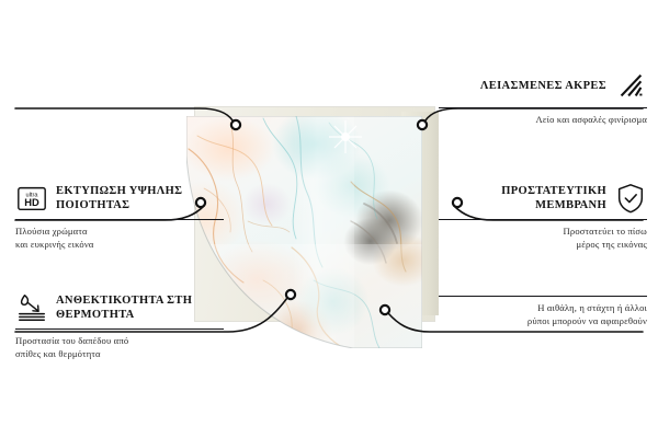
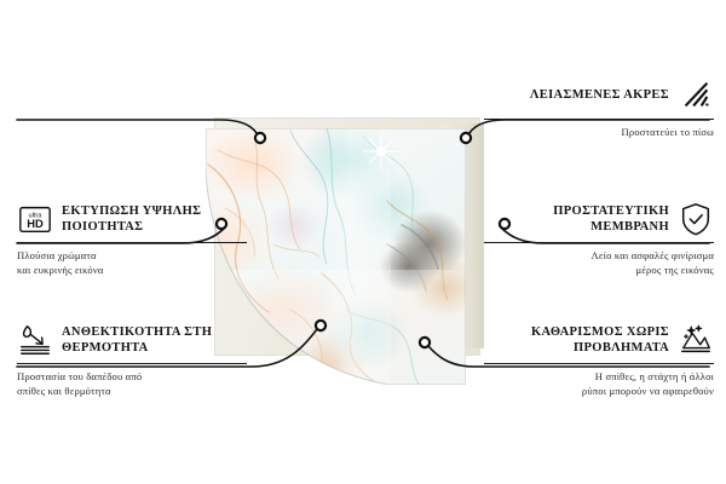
  HD
  ΕΚΤΥΠΩΣΗ ΥΨΗΛΗΣ ΠΟΙΟΤΗΤΑΣ
  Πλούσια χρώματα
  και ευκρινής εικόνα
  ΑΝΘΕΚΤΙΚΟΤΗΤΑ ΣΤΗ ΘΕΡΜΟΤΗΤΑ
  Προστασία του δαπέδου από
  σπίθες και θερμότητα
  ΛΕΙΑΣΜΕΝΕΣ ΑΚΡΕΣ
- Λείο και ασφαλές φινίρισμα
+ Προστατεύει το πίσω
  ΠΡΟΣΤΑΤΕΥΤΙΚΗ ΜΕΜΒΡΑΝΗ
- Προστατεύει το πίσω
+ Λείο και ασφαλές φινίρισμα
  μέρος της εικόνας
+ ΚΑΘΑΡΙΣΜΟΣ ΧΩΡΙΣ ΠΡΟΒΛΗΜΑΤΑ
- Η αιθάλη, η στάχτη ή άλλοι
+ Η σπίθες, η στάχτη ή άλλοι
  ρύποι μπορούν να αφαιρεθούν
